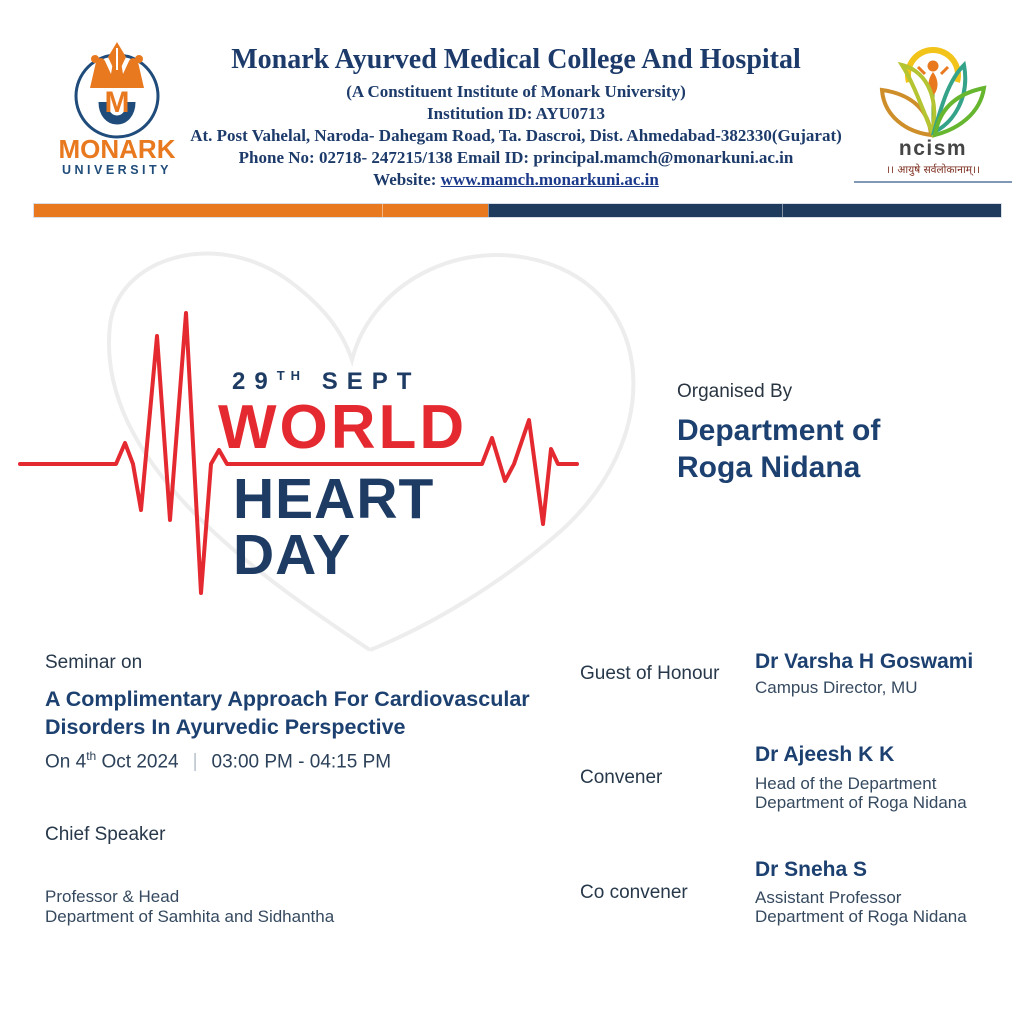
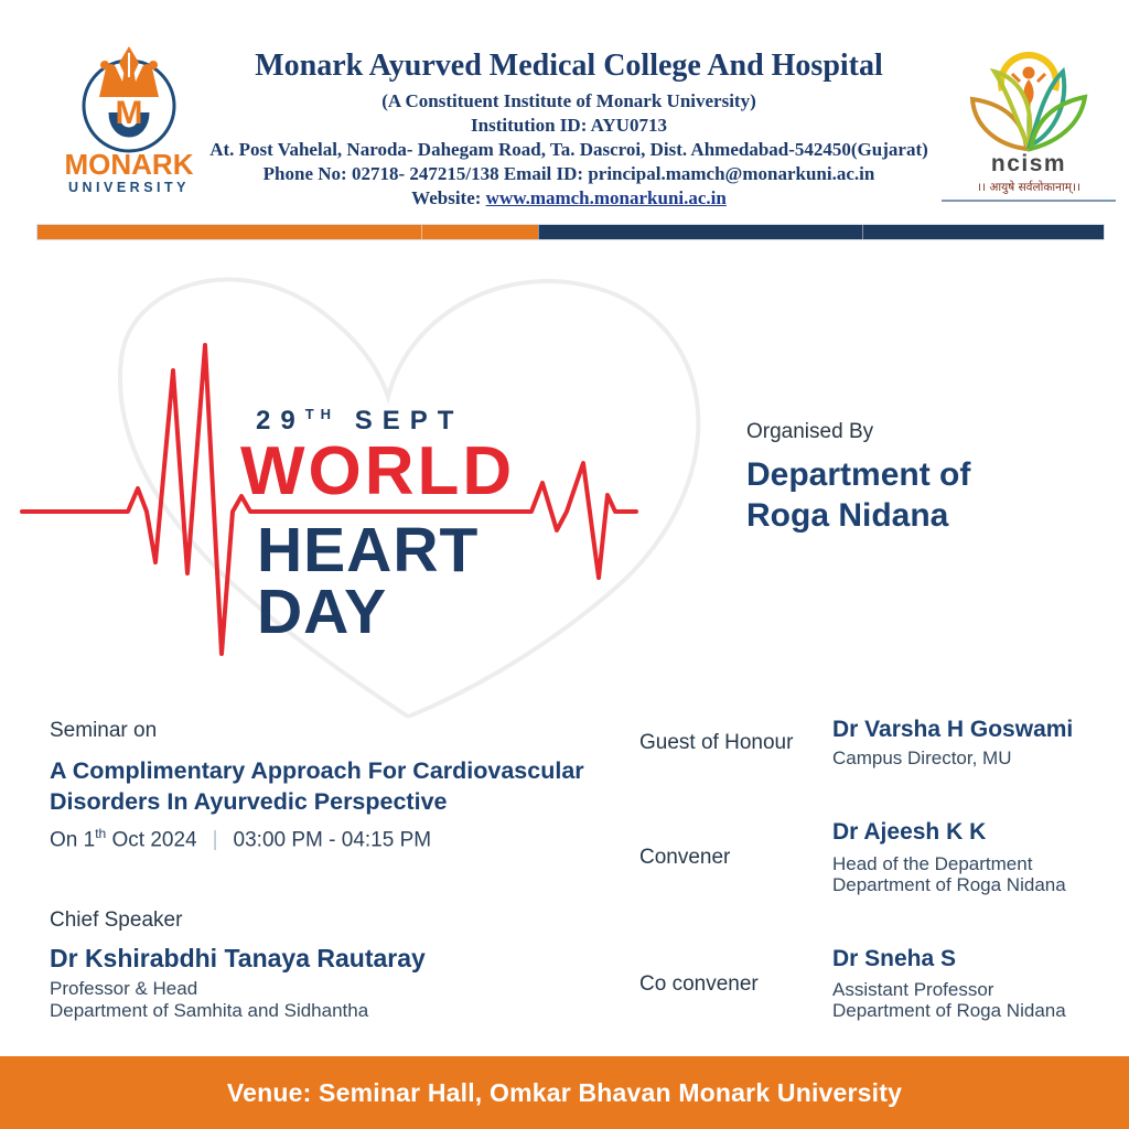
  M
  MONARK
  UNIVERSITY
  Monark Ayurved Medical College And Hospital
  (A Constituent Institute of Monark University)
  Institution ID: AYU0713
- At. Post Vahelal, Naroda- Dahegam Road, Ta. Dascroi, Dist. Ahmedabad-382330(Gujarat)
+ At. Post Vahelal, Naroda- Dahegam Road, Ta. Dascroi, Dist. Ahmedabad-542450(Gujarat)
  Phone No: 02718- 247215/138 Email ID: principal.mamch@monarkuni.ac.in
  Website: www.mamch.monarkuni.ac.in
  ncism
  ।। आयुषे सर्वलोकानाम्।।
  29TH SEPT
  WORLD
  HEART
  DAY
  Organised By
  Department of
  Roga Nidana
  Seminar on
  A Complimentary Approach For Cardiovascular
  Disorders In Ayurvedic Perspective
- On 4th Oct 2024 | 03:00 PM - 04:15 PM
+ On 1th Oct 2024 | 03:00 PM - 04:15 PM
  Chief Speaker
+ Dr Kshirabdhi Tanaya Rautaray
  Professor & Head
  Department of Samhita and Sidhantha
  Guest of Honour
  Dr Varsha H Goswami
  Campus Director, MU
  Convener
  Dr Ajeesh K K
  Head of the Department
  Department of Roga Nidana
  Co convener
  Dr Sneha S
  Assistant Professor
  Department of Roga Nidana
+ Venue: Seminar Hall, Omkar Bhavan Monark University
